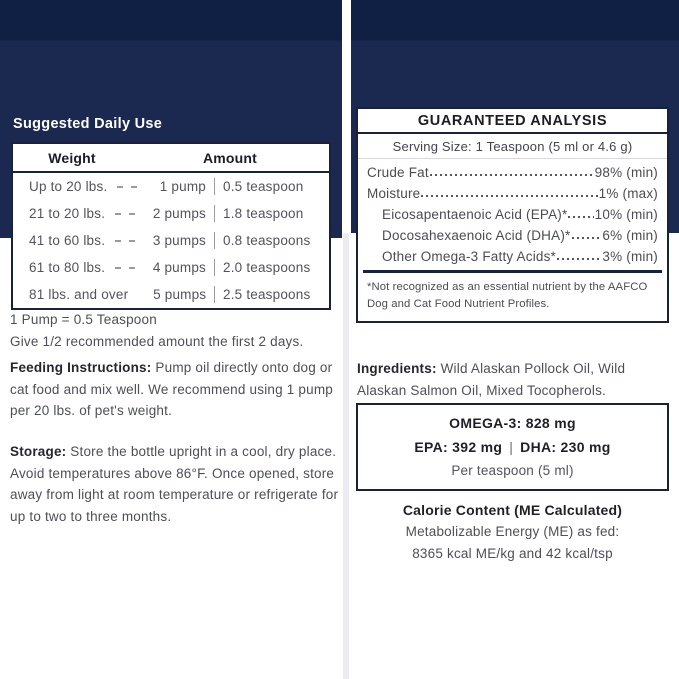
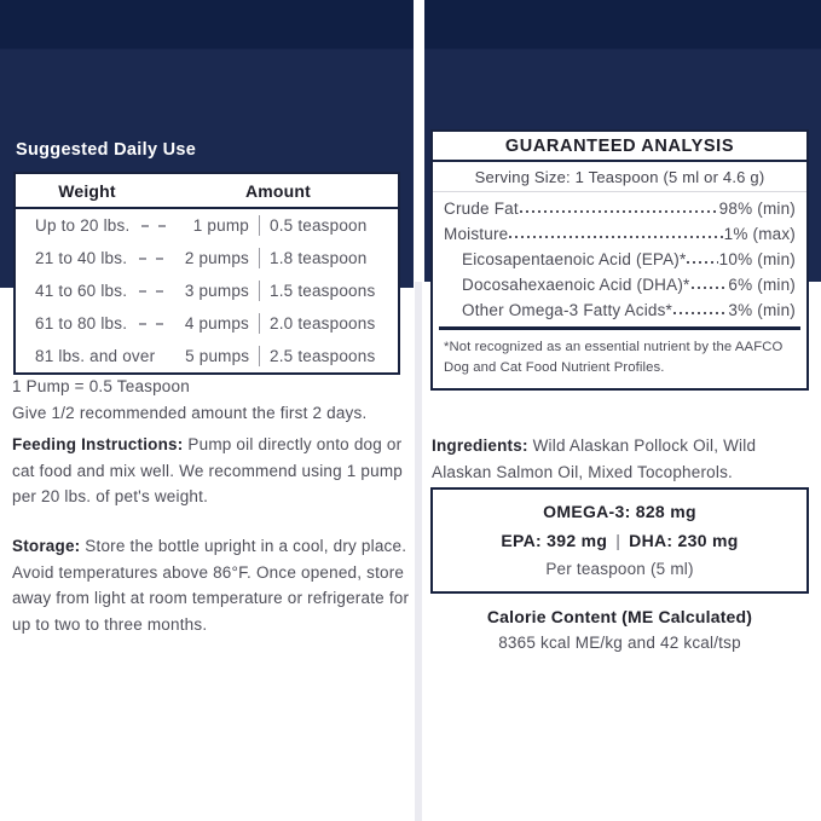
  Suggested Daily Use
  Weight
  Amount
  Up to 20 lbs.
  1 pump
  0.5 teaspoon
- 21 to 20 lbs.
+ 21 to 40 lbs.
  2 pumps
  1.8 teaspoon
  41 to 60 lbs.
  3 pumps
- 0.8 teaspoons
+ 1.5 teaspoons
  61 to 80 lbs.
  4 pumps
  2.0 teaspoons
  81 lbs. and over
  5 pumps
  2.5 teaspoons
  1 Pump = 0.5 Teaspoon
  Give 1/2 recommended amount the first 2 days.
  Feeding Instructions: Pump oil directly onto dog or cat food and mix well. We recommend using 1 pump per 20 lbs. of pet's weight.
  Storage: Store the bottle upright in a cool, dry place. Avoid temperatures above 86°F. Once opened, store away from light at room temperature or refrigerate for up to two to three months.
  GUARANTEED ANALYSIS
  Serving Size: 1 Teaspoon (5 ml or 4.6 g)
  Crude Fat
  98% (min)
  Moisture
  1% (max)
  Eicosapentaenoic Acid (EPA)*
  10% (min)
  Docosahexaenoic Acid (DHA)*
  6% (min)
  Other Omega-3 Fatty Acids*
  3% (min)
  *Not recognized as an essential nutrient by the AAFCO Dog and Cat Food Nutrient Profiles.
  Ingredients: Wild Alaskan Pollock Oil, Wild Alaskan Salmon Oil, Mixed Tocopherols.
  OMEGA-3: 828 mg
  EPA: 392 mg | DHA: 230 mg
  Per teaspoon (5 ml)
  Calorie Content (ME Calculated)
- Metabolizable Energy (ME) as fed:
  8365 kcal ME/kg and 42 kcal/tsp
